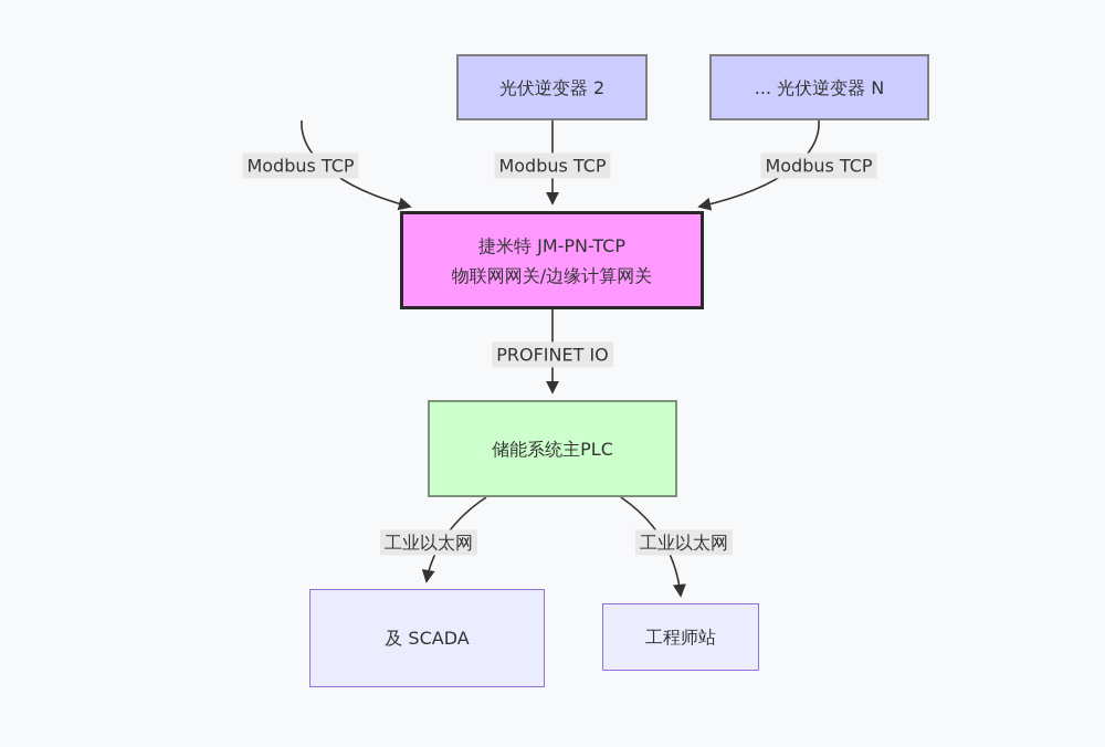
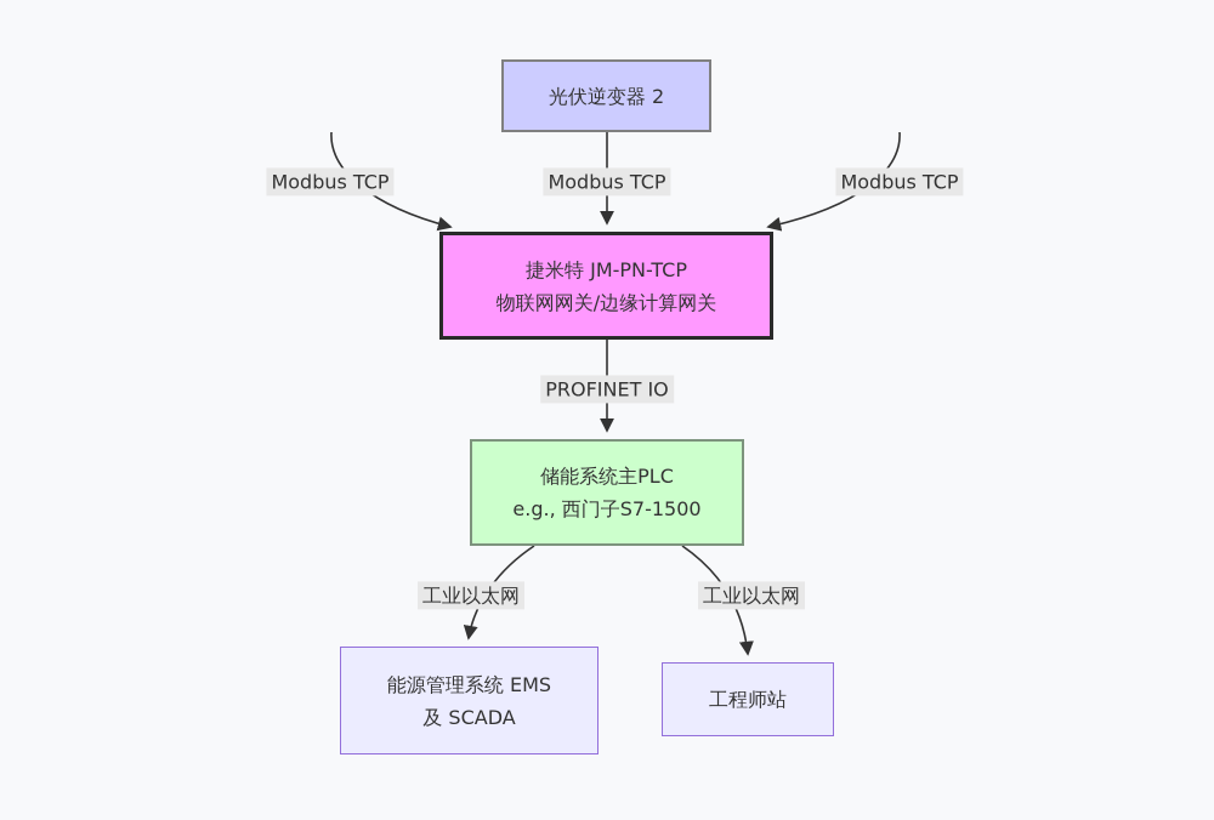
  光伏逆变器 2
- ... 光伏逆变器 N
  捷米特 JM-PN-TCP
  物联网网关/边缘计算网关
  储能系统主PLC
+ e.g., 西门子S7-1500
+ 能源管理系统 EMS
  及 SCADA
  工程师站
  Modbus TCP
  Modbus TCP
  Modbus TCP
  PROFINET IO
  工业以太网
  工业以太网
